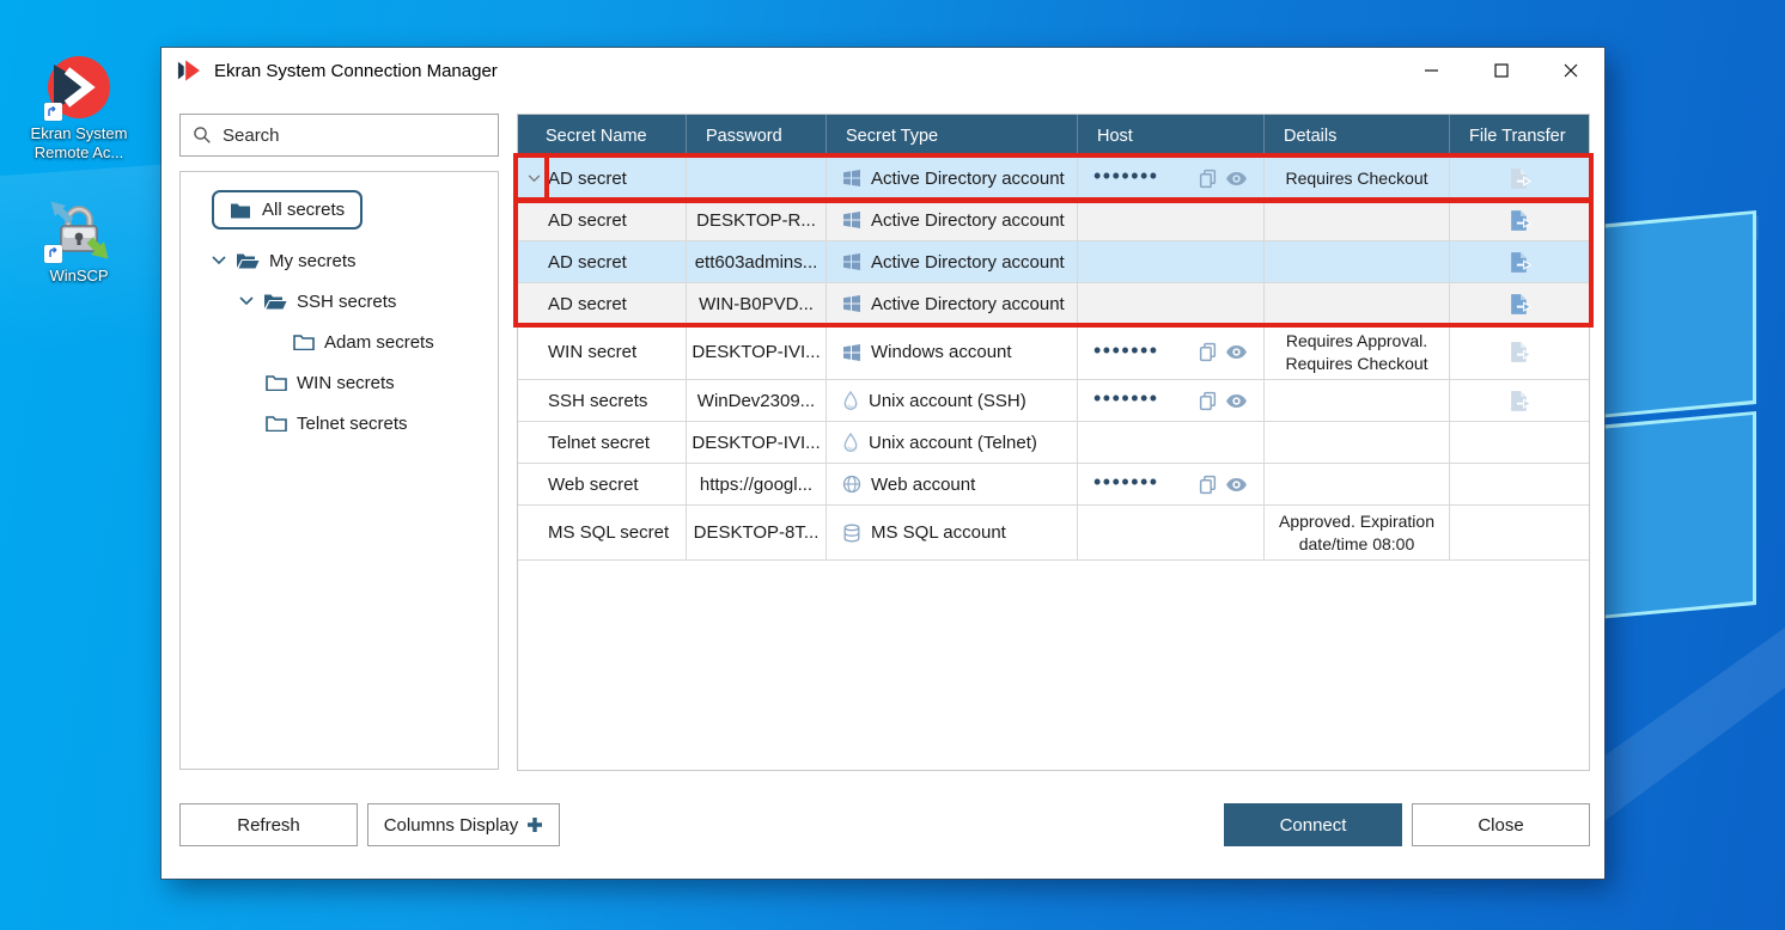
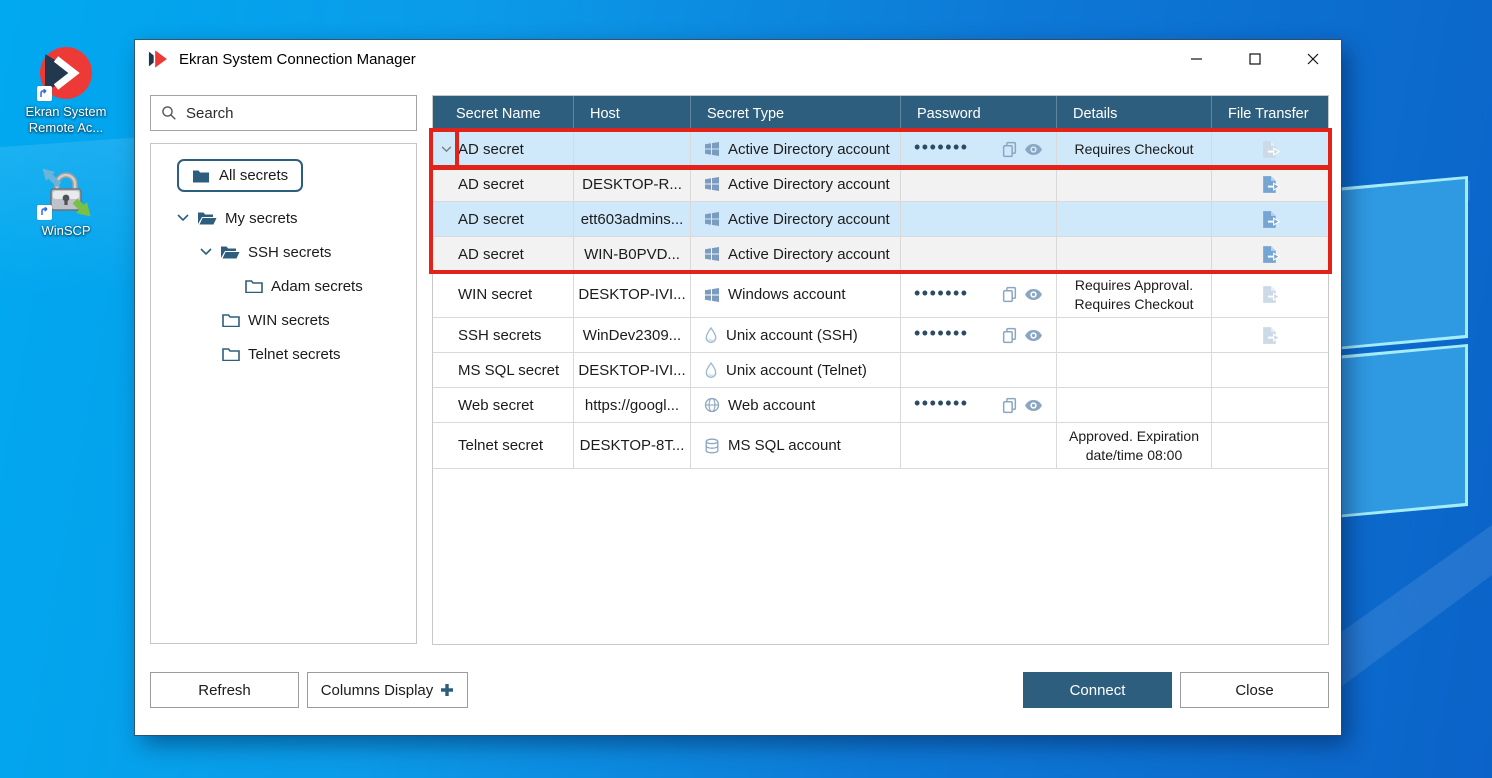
  Ekran System
  Remote Ac...
  WinSCP
  Ekran System Connection Manager
  Search
  All secrets
  My secrets
  SSH secrets
  Adam secrets
  WIN secrets
  Telnet secrets
  Secret Name
- Password
+ Host
  Secret Type
- Host
+ Password
  Details
  File Transfer
  AD secret
  Active Directory account
  •••••••
  Requires Checkout
  AD secret
  DESKTOP-R...
  Active Directory account
  AD secret
  ett603admins...
  Active Directory account
  AD secret
  WIN-B0PVD...
  Active Directory account
  WIN secret
  DESKTOP-IVI...
  Windows account
  •••••••
  Requires Approval. Requires Checkout
  SSH secrets
  WinDev2309...
  Unix account (SSH)
  •••••••
- Telnet secret
+ MS SQL secret
  DESKTOP-IVI...
  Unix account (Telnet)
  Web secret
  https://googl...
  Web account
  •••••••
- MS SQL secret
+ Telnet secret
  DESKTOP-8T...
  MS SQL account
  Approved. Expiration date/time 08:00
  Refresh
  Columns Display
  Connect
  Close
